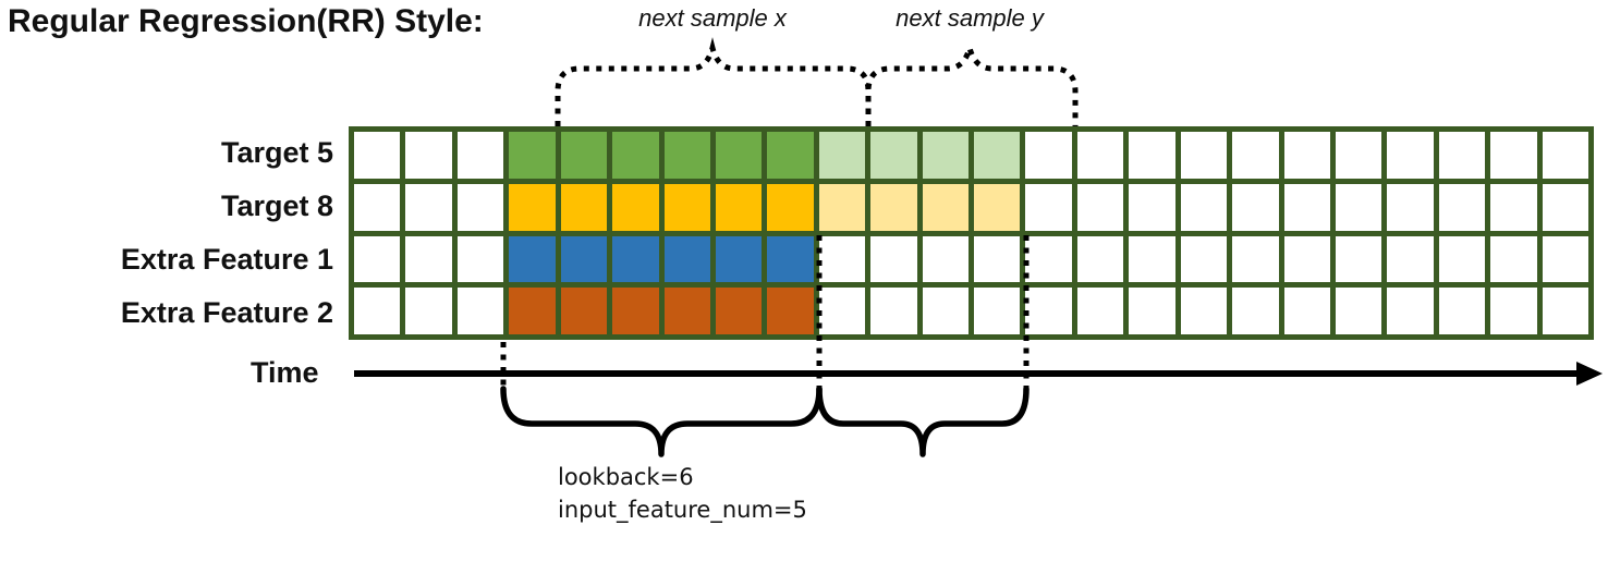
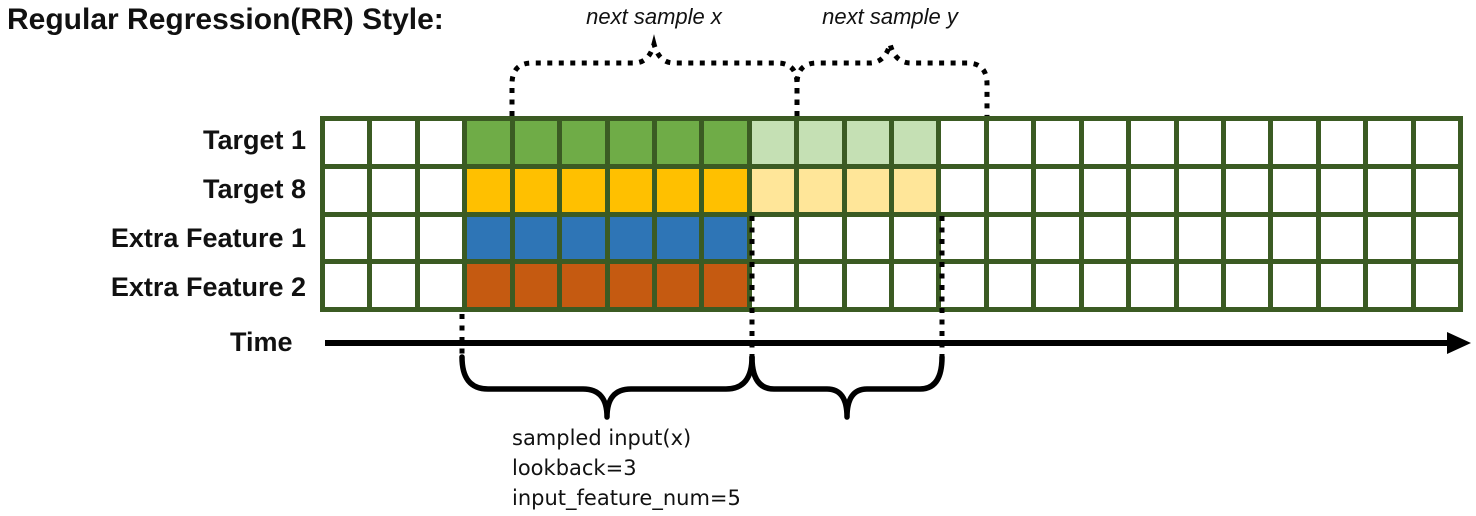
  Regular Regression(RR) Style:
  next sample x
  next sample y
- Target 5
+ Target 1
  Target 8
  Extra Feature 1
  Extra Feature 2
  Time
+ sampled input(x)
- lookback=6
+ lookback=3
  input_feature_num=5
